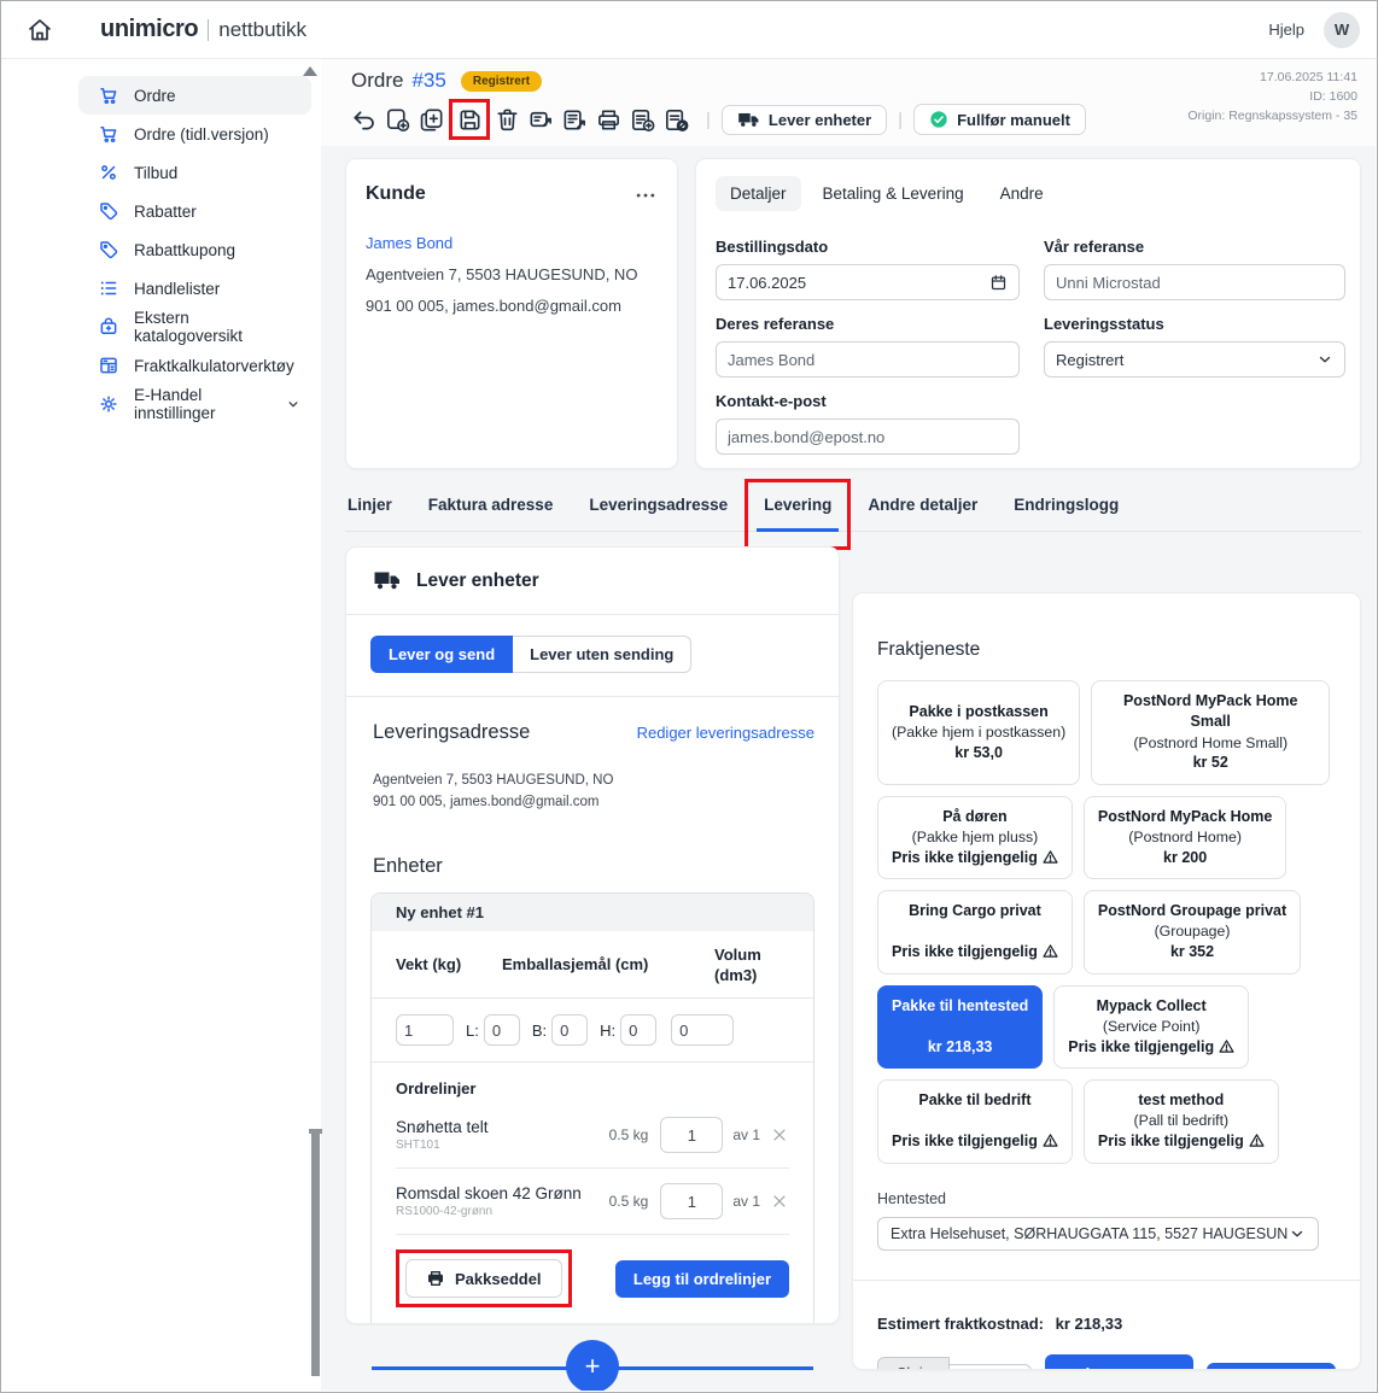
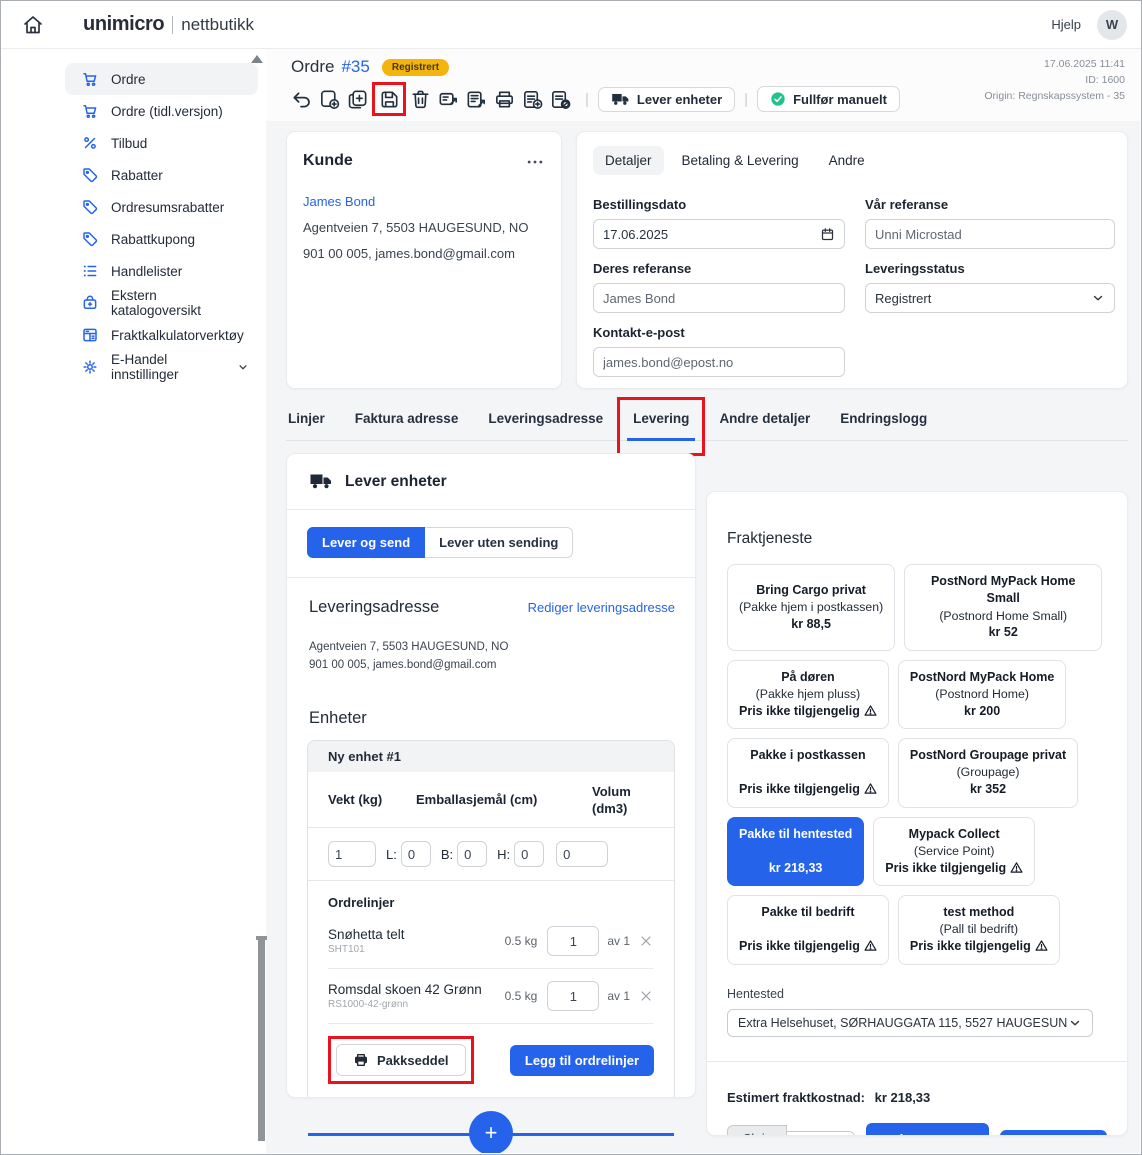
  unimicro
  nettbutikk
  Hjelp
  W
  Ordre
  Ordre (tidl.versjon)
  Tilbud
  Rabatter
+ Ordresumsrabatter
  Rabattkupong
  Handlelister
  Ekstern katalogoversikt
  Fraktkalkulatorverktøy
  E-Handel innstillinger
  Ordre
  #35
  Registrert
  |
  Lever enheter
  |
  Fullfør manuelt
  17.06.2025 11:41
  ID: 1600
  Origin: Regnskapssystem - 35
  Kunde
  James Bond
  Agentveien 7, 5503 HAUGESUND, NO
  901 00 005, james.bond@gmail.com
  Detaljer
  Betaling & Levering
  Andre
  Bestillingsdato
  17.06.2025
  Vår referanse
  Unni Microstad
  Deres referanse
  James Bond
  Leveringsstatus
  Registrert
  Kontakt-e-post
  james.bond@epost.no
  Linjer
  Faktura adresse
  Leveringsadresse
  Levering
  Andre detaljer
  Endringslogg
  Lever enheter
  Lever og send
  Lever uten sending
  Leveringsadresse
  Rediger leveringsadresse
  Agentveien 7, 5503 HAUGESUND, NO
  901 00 005, james.bond@gmail.com
  Enheter
  Ny enhet #1
  Vekt (kg)
  Emballasjemål (cm)
  Volum
  (dm3)
  1
  L:
  0
  B:
  0
  H:
  0
  0
  Ordrelinjer
  Snøhetta telt
  SHT101
  0.5 kg
  1
  av 1
  Romsdal skoen 42 Grønn
  RS1000-42-grønn
  0.5 kg
  1
  av 1
  Pakkseddel
  Legg til ordrelinjer
  +
  Fraktjeneste
- Pakke i postkassen
+ Bring Cargo privat
  (Pakke hjem i postkassen)
- kr 53,0
+ kr 88,5
  PostNord MyPack Home Small
  (Postnord Home Small)
  kr 52
  På døren
  (Pakke hjem pluss)
  Pris ikke tilgjengelig
  PostNord MyPack Home
  (Postnord Home)
  kr 200
- Bring Cargo privat
+ Pakke i postkassen
  Pris ikke tilgjengelig
  PostNord Groupage privat
  (Groupage)
  kr 352
  Pakke til hentested
  kr 218,33
  Mypack Collect
  (Service Point)
  Pris ikke tilgjengelig
  Pakke til bedrift
  Pris ikke tilgjengelig
  test method
  (Pall til bedrift)
  Pris ikke tilgjengelig
  Hentested
  Extra Helsehuset, SØRHAUGGATA 115, 5527 HAUGESUN
  Estimert fraktkostnad: kr 218,33
